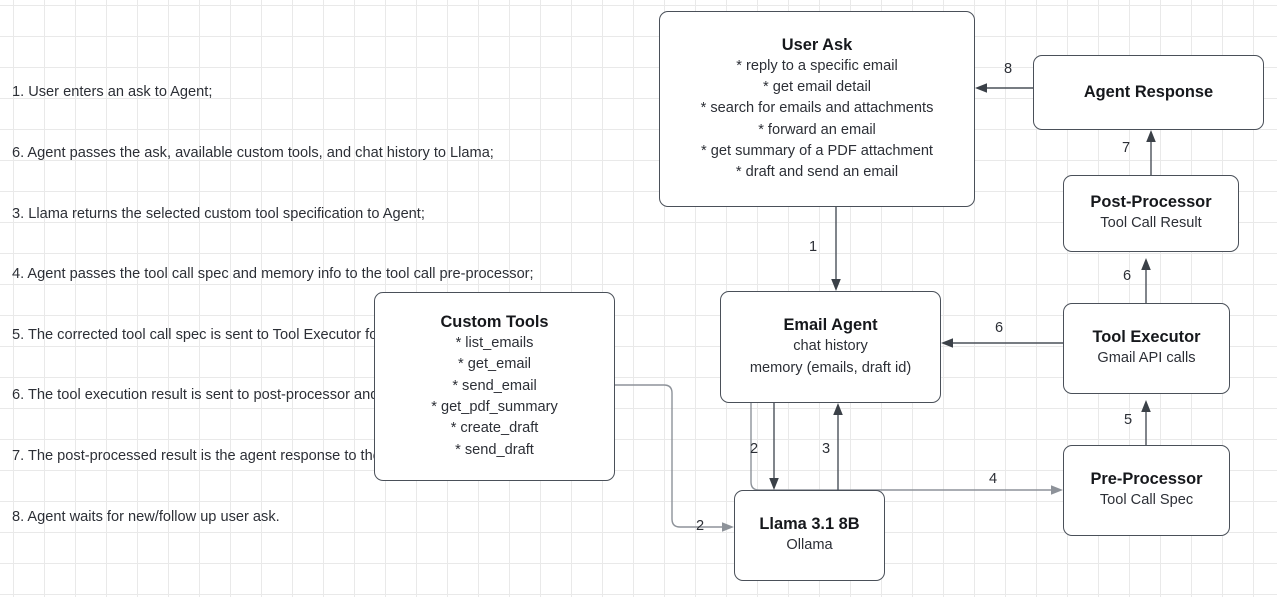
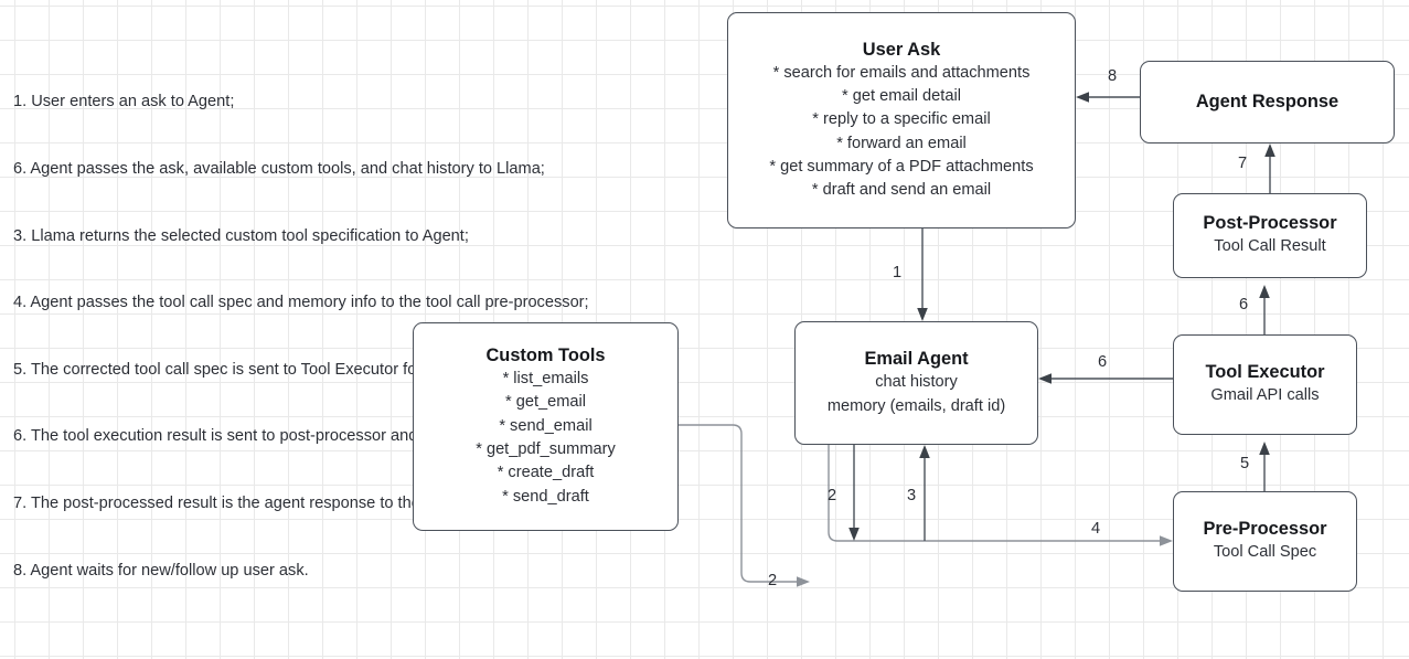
  8
  7
  6
  6
  5
  4
  1
  2
  2
  3
  1. User enters an ask to Agent;
  6. Agent passes the ask, available custom tools, and chat history to Llama;
  3. Llama returns the selected custom tool specification to Agent;
  4. Agent passes the tool call spec and memory info to the tool call pre-processor;
  5. The corrected tool call spec is sent to Tool Executor f
  7. The post-processed result is the agent response to th
  8. Agent waits for new/follow up user ask.
  User Ask
- * reply to a specific email
+ * search for emails and attachments
  * get email detail
- * search for emails and attachments
+ * reply to a specific email
  * forward an email
- * get summary of a PDF attachment
+ * get summary of a PDF attachments
  * draft and send an email
  Agent Response
  Post-Processor
  Tool Call Result
  Tool Executor
  Gmail API calls
  Pre-Processor
  Tool Call Spec
  Email Agent
  chat history
  memory (emails, draft id)
  Custom Tools
  * list_emails
  * get_email
  * send_email
  * get_pdf_summary
  * create_draft
  * send_draft
- Llama 3.1 8B
- Ollama
